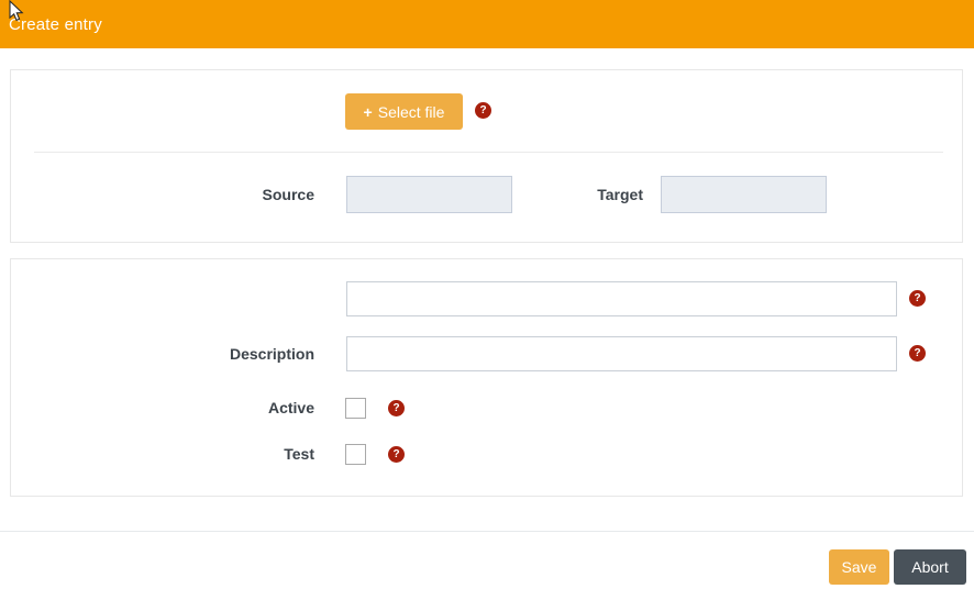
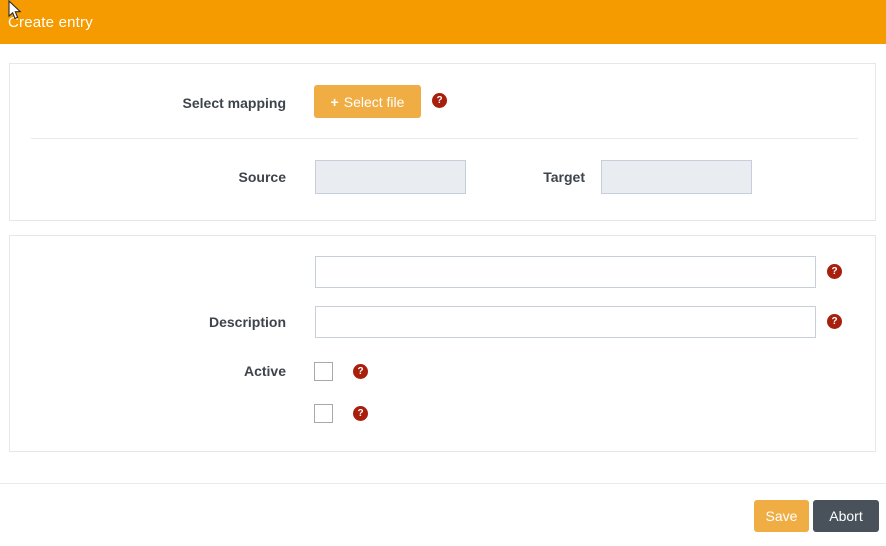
  Create entry
+ Select mapping
  + Select file
  ?
  Source
  Target
  ?
  Description
  ?
  Active
  ?
- Test
  ?
  Save
  Abort
